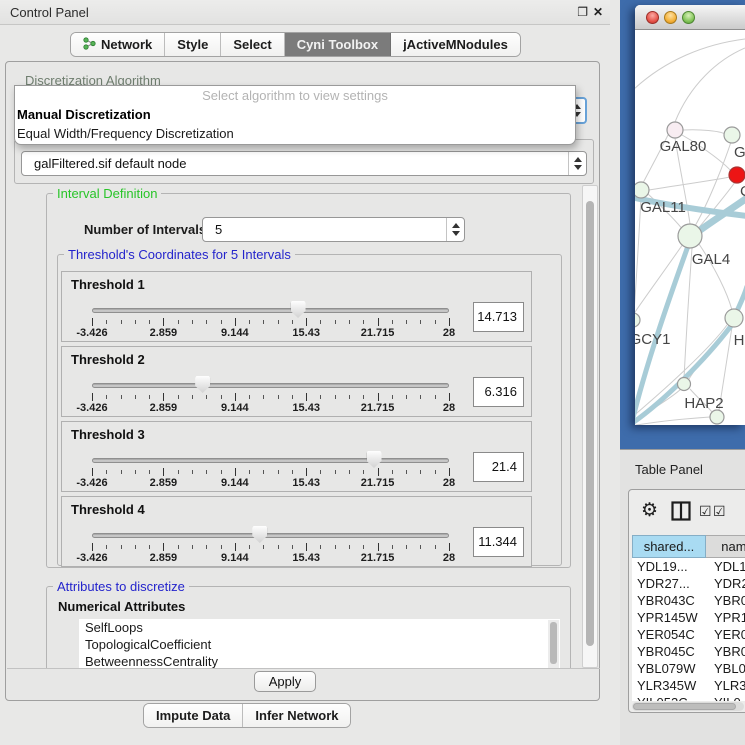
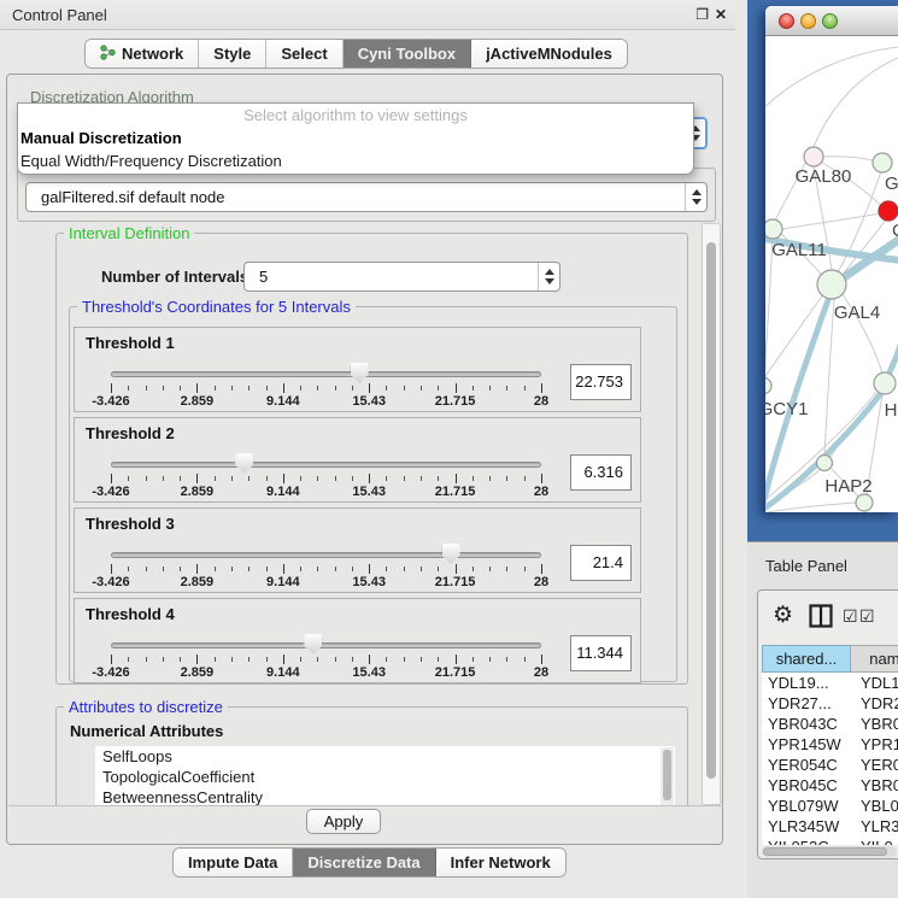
  Control Panel
  ❐
  ✕
  Network
  Style
  Select
  Cyni Toolbox
  jActiveMNodules
  Discretization Algorithm
  Select algorithm to view settings
  Manual Discretization
  Equal Width/Frequency Discretization
  galFiltered.sif default node
  Interval Definition
  Number of Interval
  5
  Threshold's Coordinates for 5 Intervals
  Threshold 1
  -3.426
  2.859
  9.144
  15.43
  21.715
  28
- 14.713
+ 22.753
  Threshold 2
  -3.426
  2.859
  9.144
  15.43
  21.715
  28
  6.316
  Threshold 3
  -3.426
  2.859
  9.144
  15.43
  21.715
  28
  21.4
  Threshold 4
  -3.426
  2.859
  9.144
  15.43
  21.715
  28
  11.344
  Attributes to discretize
  Numerical Attributes
  SelfLoops
  TopologicalCoefficient
  BetweennessCentrality
  Apply
  Impute Data
+ Discretize Data
  Infer Network
  GAL80
  GAL11
  GAL4
  GCY1
  H
  HAP2
  Table Panel
  ⚙
  ☑
  ☑
  shared...
  nam
  YDL19...
  YDL1
  YDR27...
  YDR
  YBR043C
  YBR0
  YPR145W
  YPR1
  YER054C
  YER0
  YBR045C
  YBR0
  YBL079W
  YBL0
  YLR345W
  YLR3
